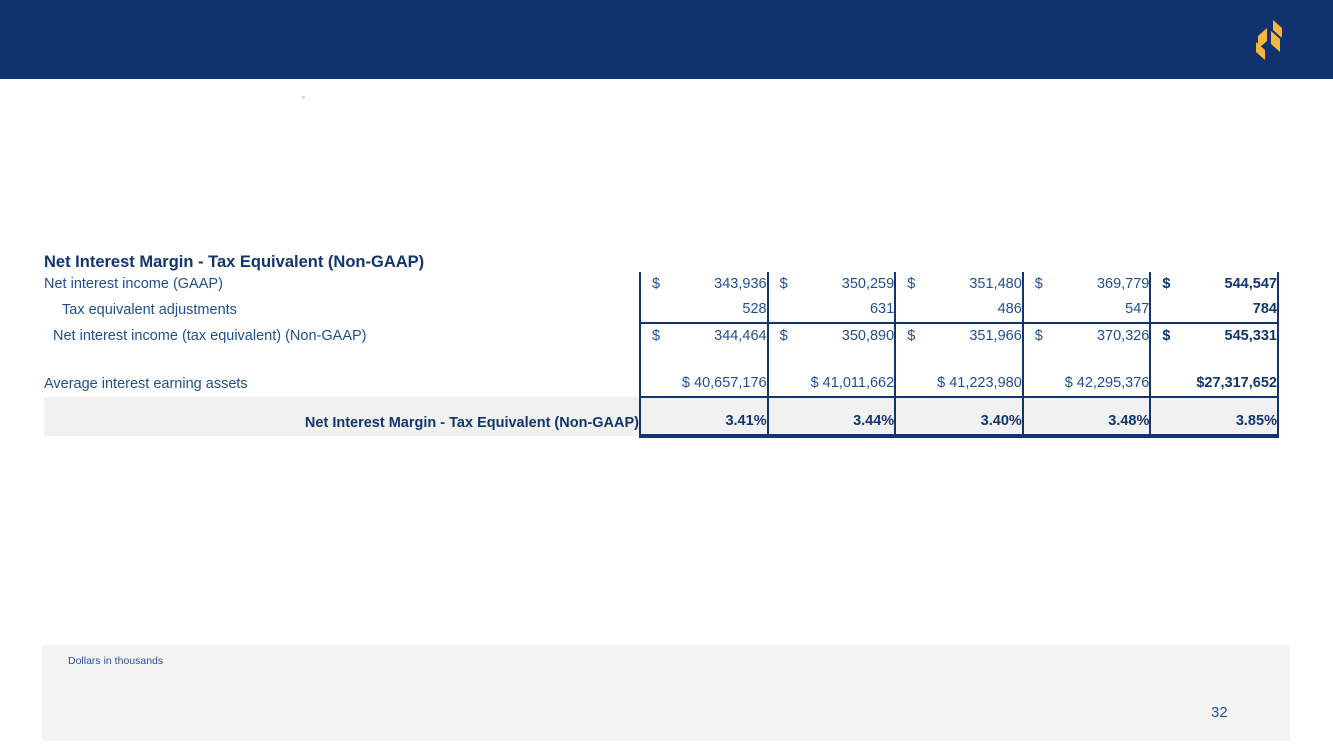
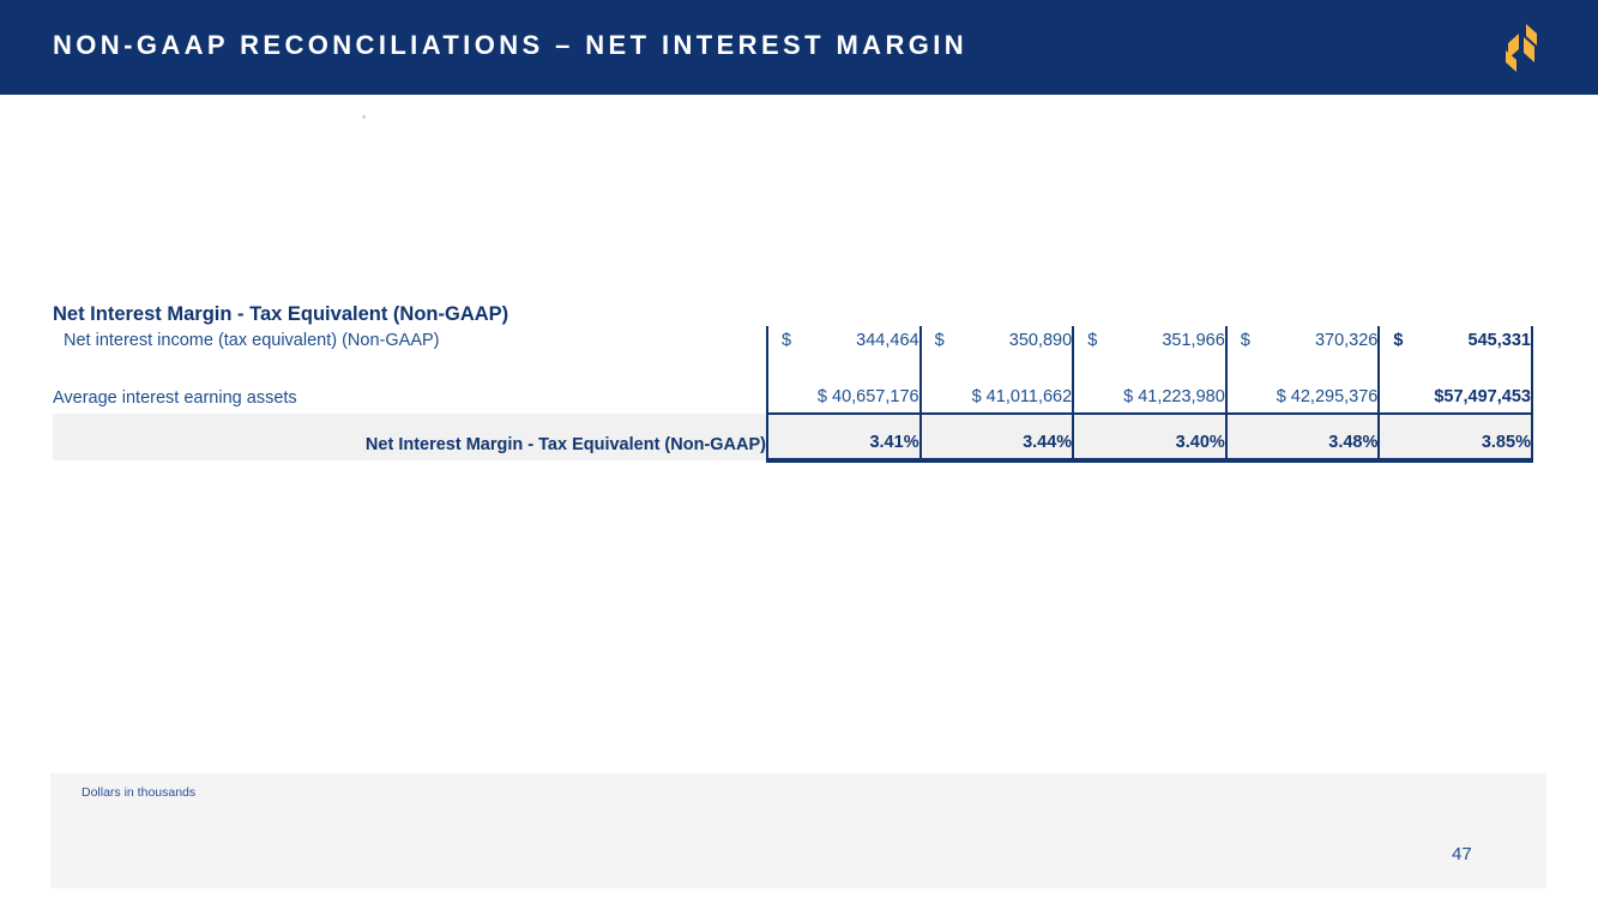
+ NON-GAAP RECONCILIATIONS – NET INTEREST MARGIN
  Net Interest Margin - Tax Equivalent (Non-GAAP)
- Net interest income (GAAP)	$ 343,936	$ 350,259	$ 351,480	$ 369,779	$ 544,547
- Tax equivalent adjustments	528	631	486	547	784
  Net interest income (tax equivalent) (Non-GAAP)	$ 344,464	$ 350,890	$ 351,966	$ 370,326	$ 545,331
- Average interest earning assets	$ 40,657,176	$ 41,011,662	$ 41,223,980	$ 42,295,376	$27,317,652
+ Average interest earning assets	$ 40,657,176	$ 41,011,662	$ 41,223,980	$ 42,295,376	$57,497,453
  Net Interest Margin - Tax Equivalent (Non-GAAP)	3.41%	3.44%	3.40%	3.48%	3.85%
  Dollars in thousands
- 32
+ 47
